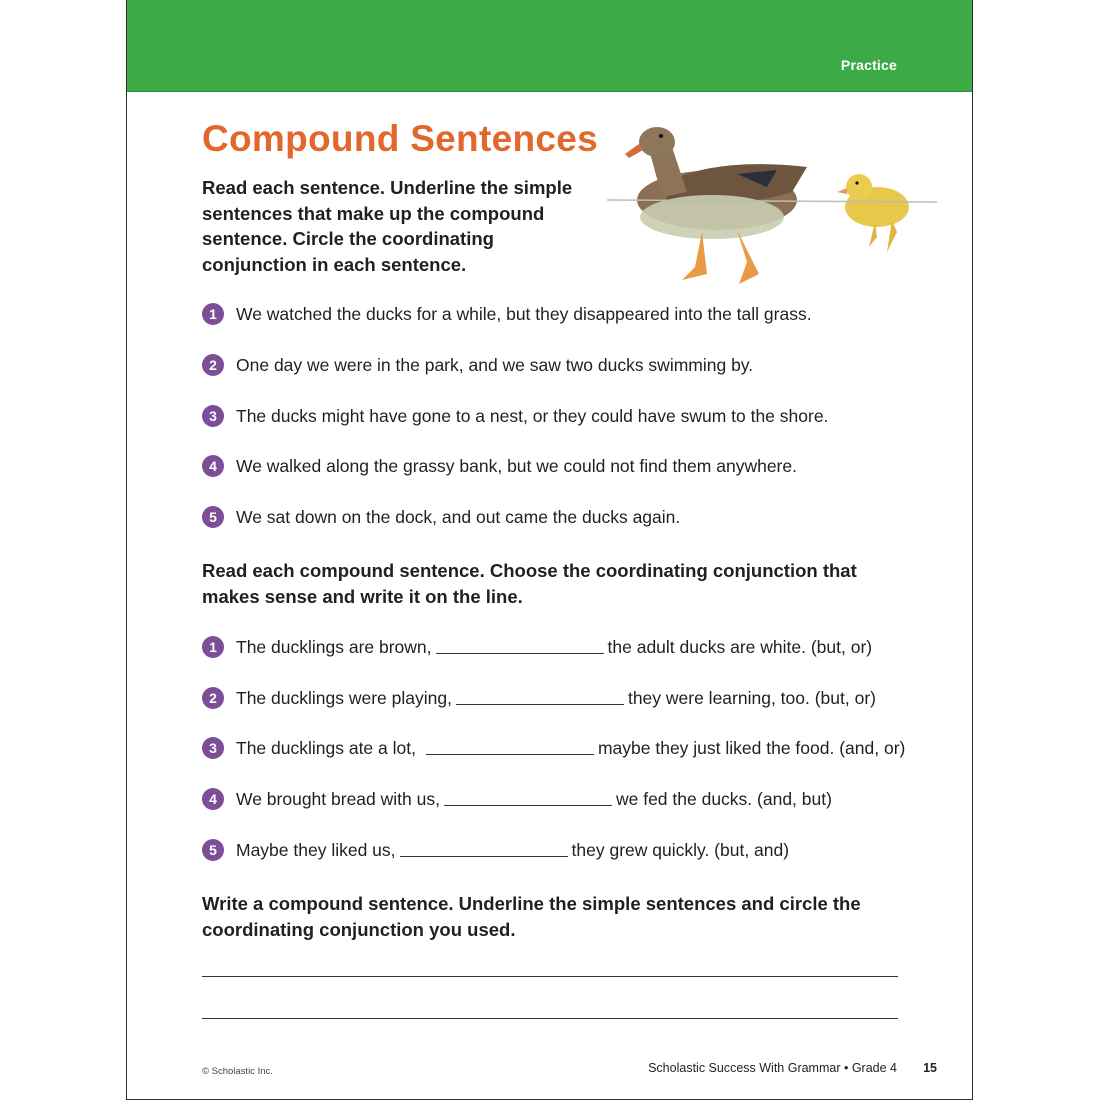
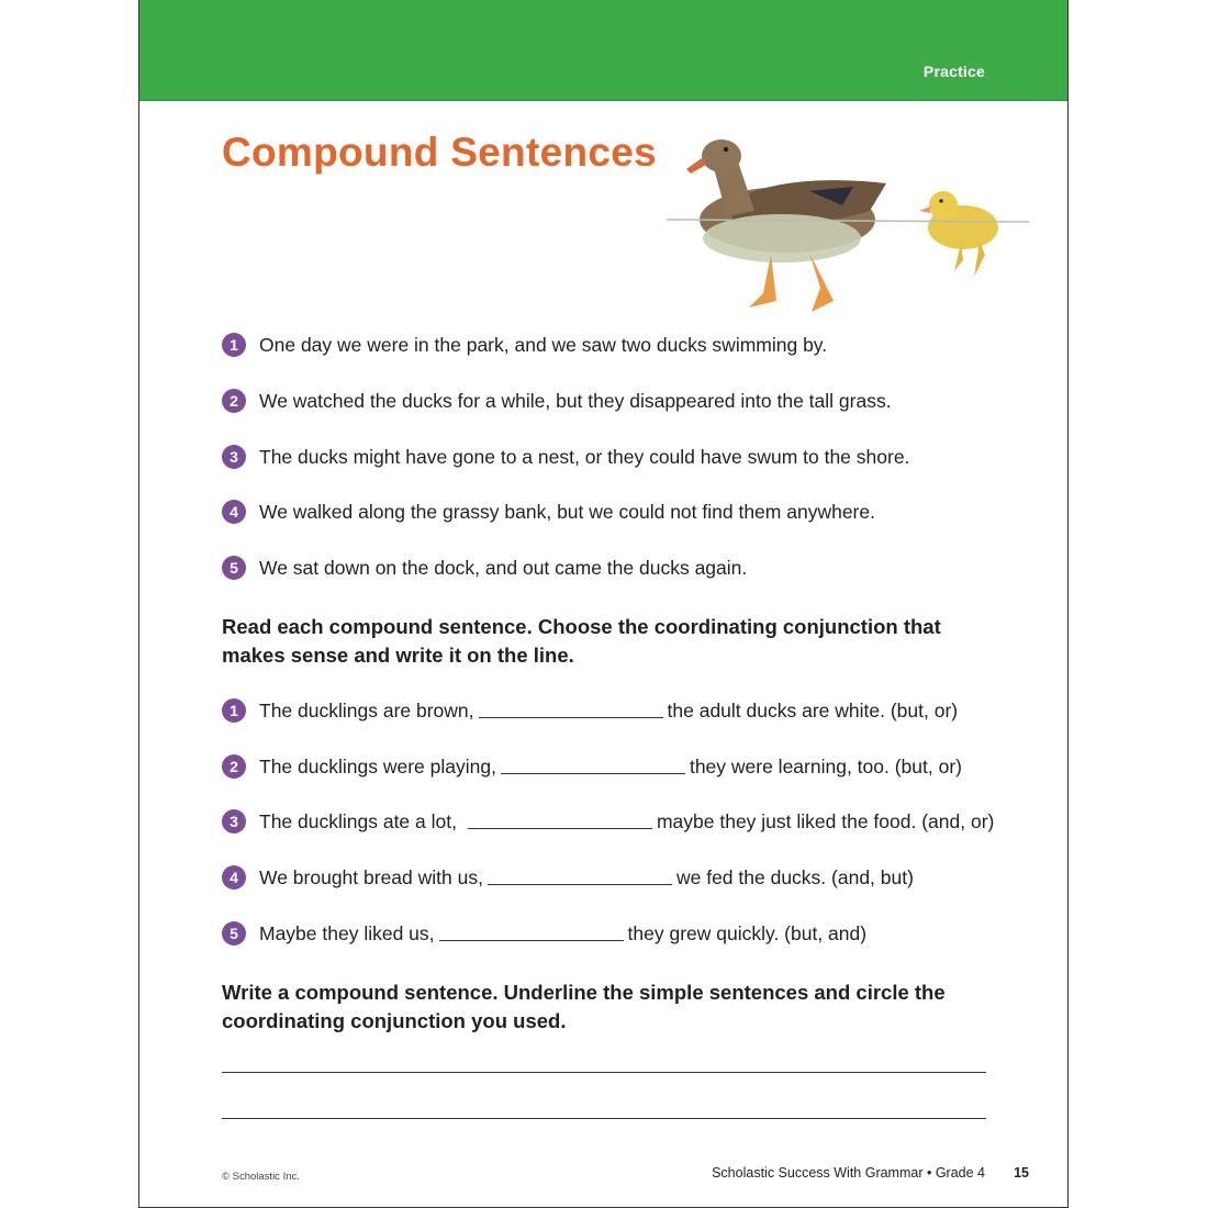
  Practice
  Compound Sentences
- Read each sentence. Underline the simple sentences that make up the compound sentence. Circle the coordinating conjunction in each sentence.
  1
- We watched the ducks for a while, but they disappeared into the tall grass.
+ One day we were in the park, and we saw two ducks swimming by.
  2
- One day we were in the park, and we saw two ducks swimming by.
+ We watched the ducks for a while, but they disappeared into the tall grass.
  3
  The ducks might have gone to a nest, or they could have swum to the shore.
  4
  We walked along the grassy bank, but we could not find them anywhere.
  5
  We sat down on the dock, and out came the ducks again.
  Read each compound sentence. Choose the coordinating conjunction that makes sense and write it on the line.
  1
  The ducklings are brown,
  the adult ducks are white. (but, or)
  2
  The ducklings were playing,
  they were learning, too. (but, or)
  3
  The ducklings ate a lot,
  maybe they just liked the food. (and, or)
  4
  We brought bread with us,
  we fed the ducks. (and, but)
  5
  Maybe they liked us,
  they grew quickly. (but, and)
  Write a compound sentence. Underline the simple sentences and circle the coordinating conjunction you used.
  © Scholastic Inc.
  Scholastic Success With Grammar • Grade 4
  15
